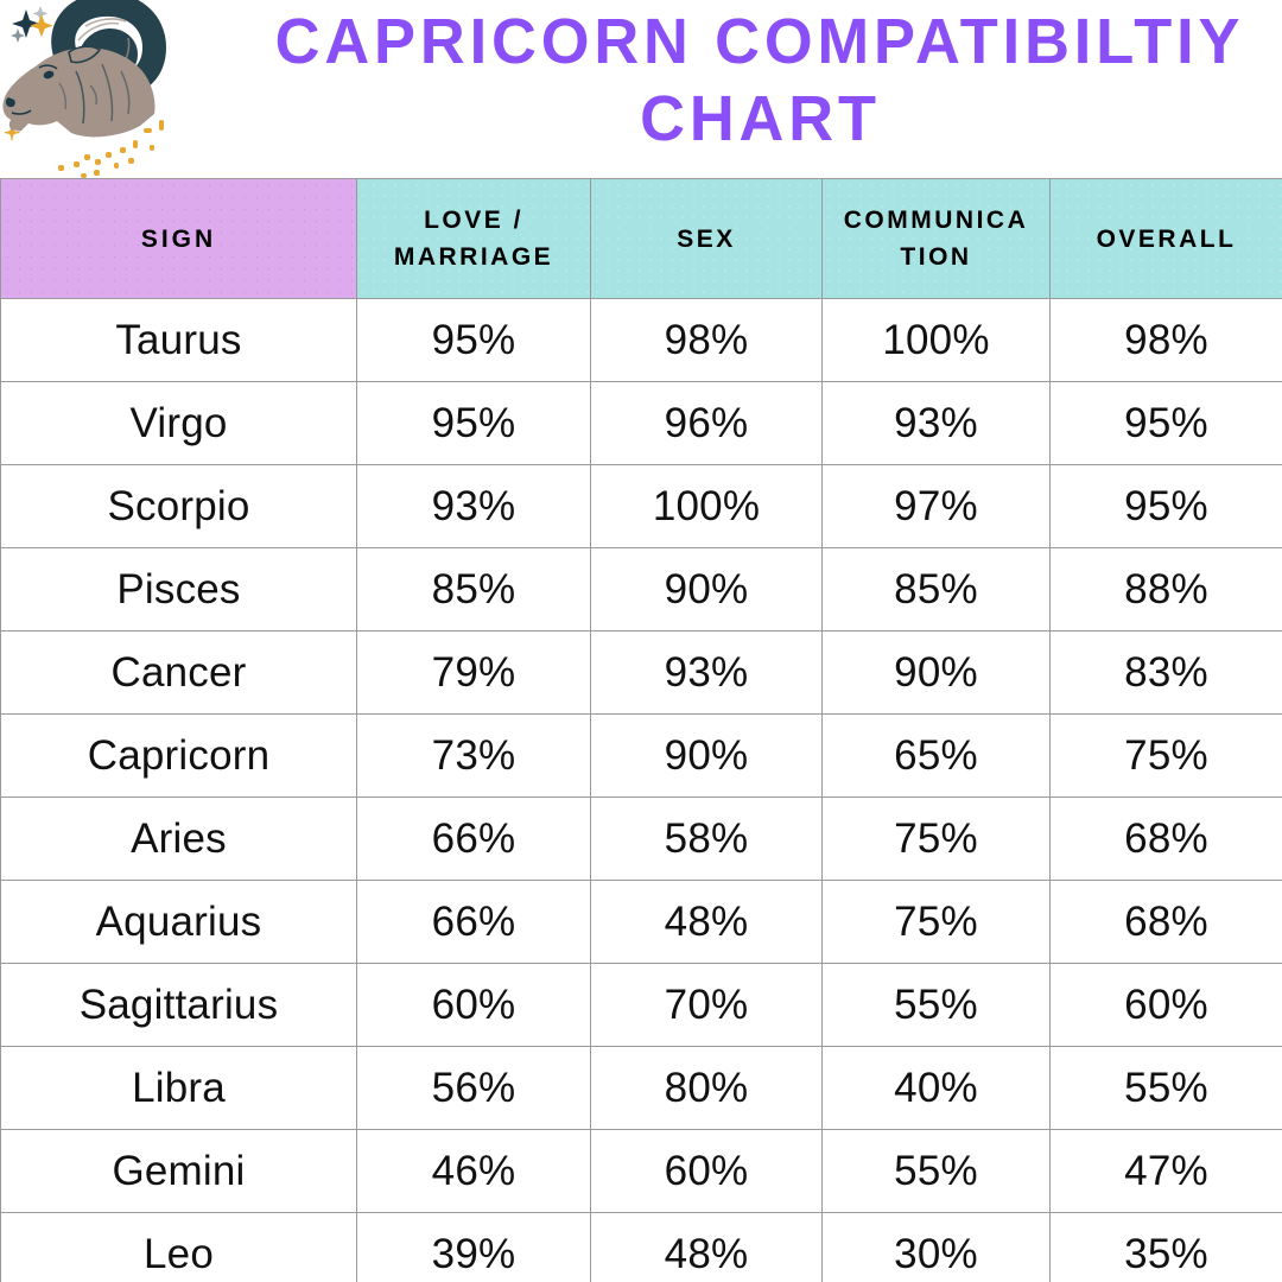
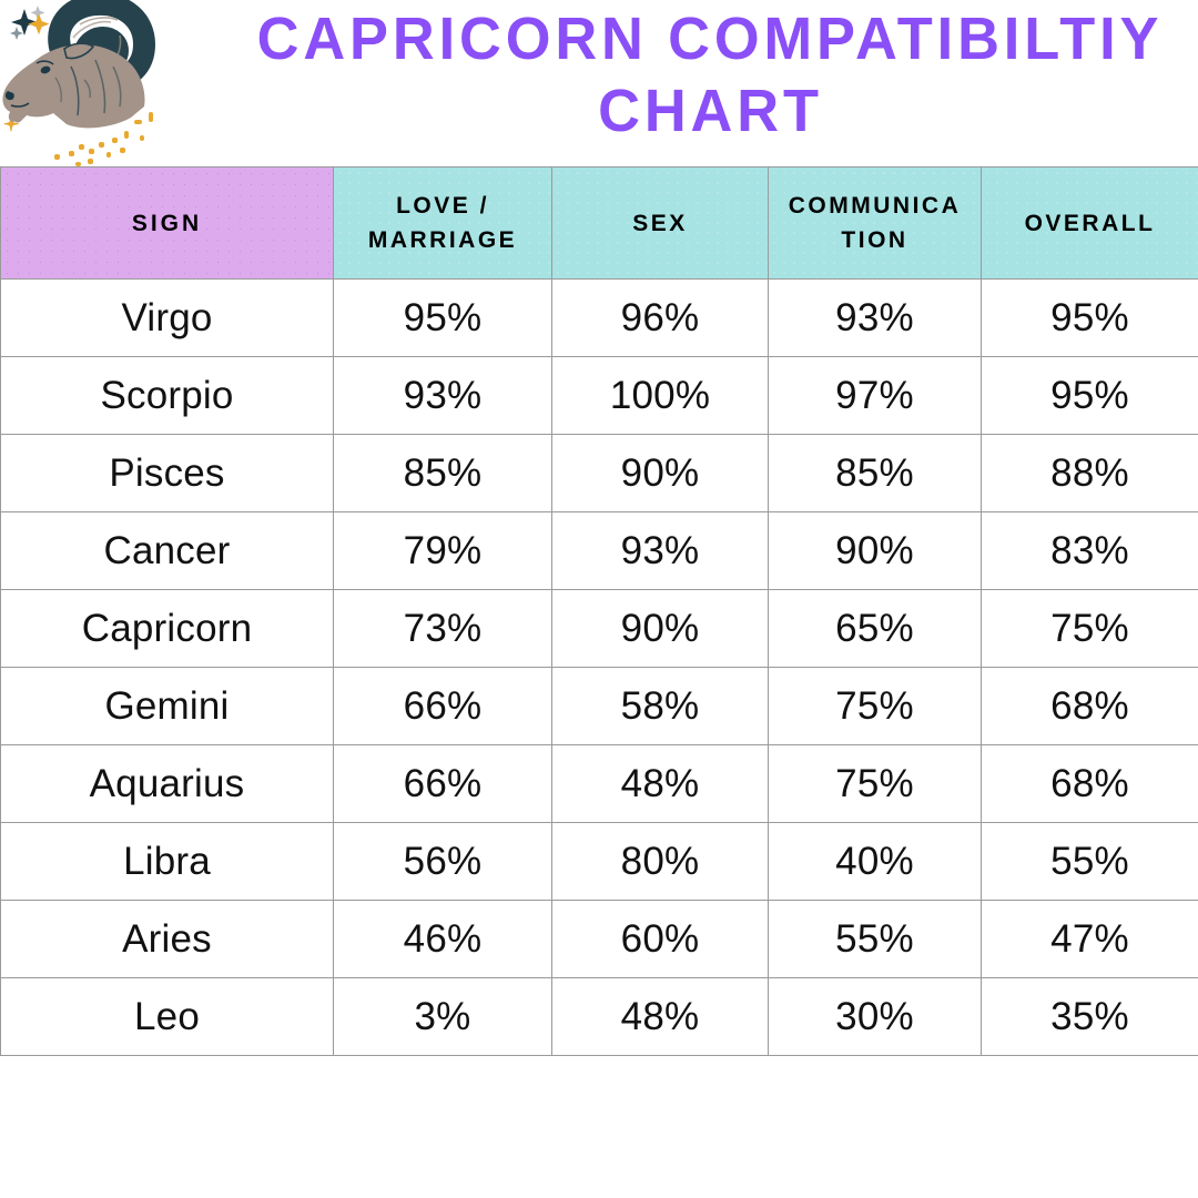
  CAPRICORN COMPATIBILTIY
  CHART
  SIGN	LOVE / MARRIAGE	SEX	COMMUNICA TION	OVERALL
- Taurus	95%	98%	100%	98%
  Virgo	95%	96%	93%	95%
  Scorpio	93%	100%	97%	95%
  Pisces	85%	90%	85%	88%
  Cancer	79%	93%	90%	83%
  Capricorn	73%	90%	65%	75%
- Aries	66%	58%	75%	68%
+ Gemini	66%	58%	75%	68%
  Aquarius	66%	48%	75%	68%
- Sagittarius	60%	70%	55%	60%
  Libra	56%	80%	40%	55%
- Gemini	46%	60%	55%	47%
+ Aries	46%	60%	55%	47%
- Leo	39%	48%	30%	35%
+ Leo	3%	48%	30%	35%
